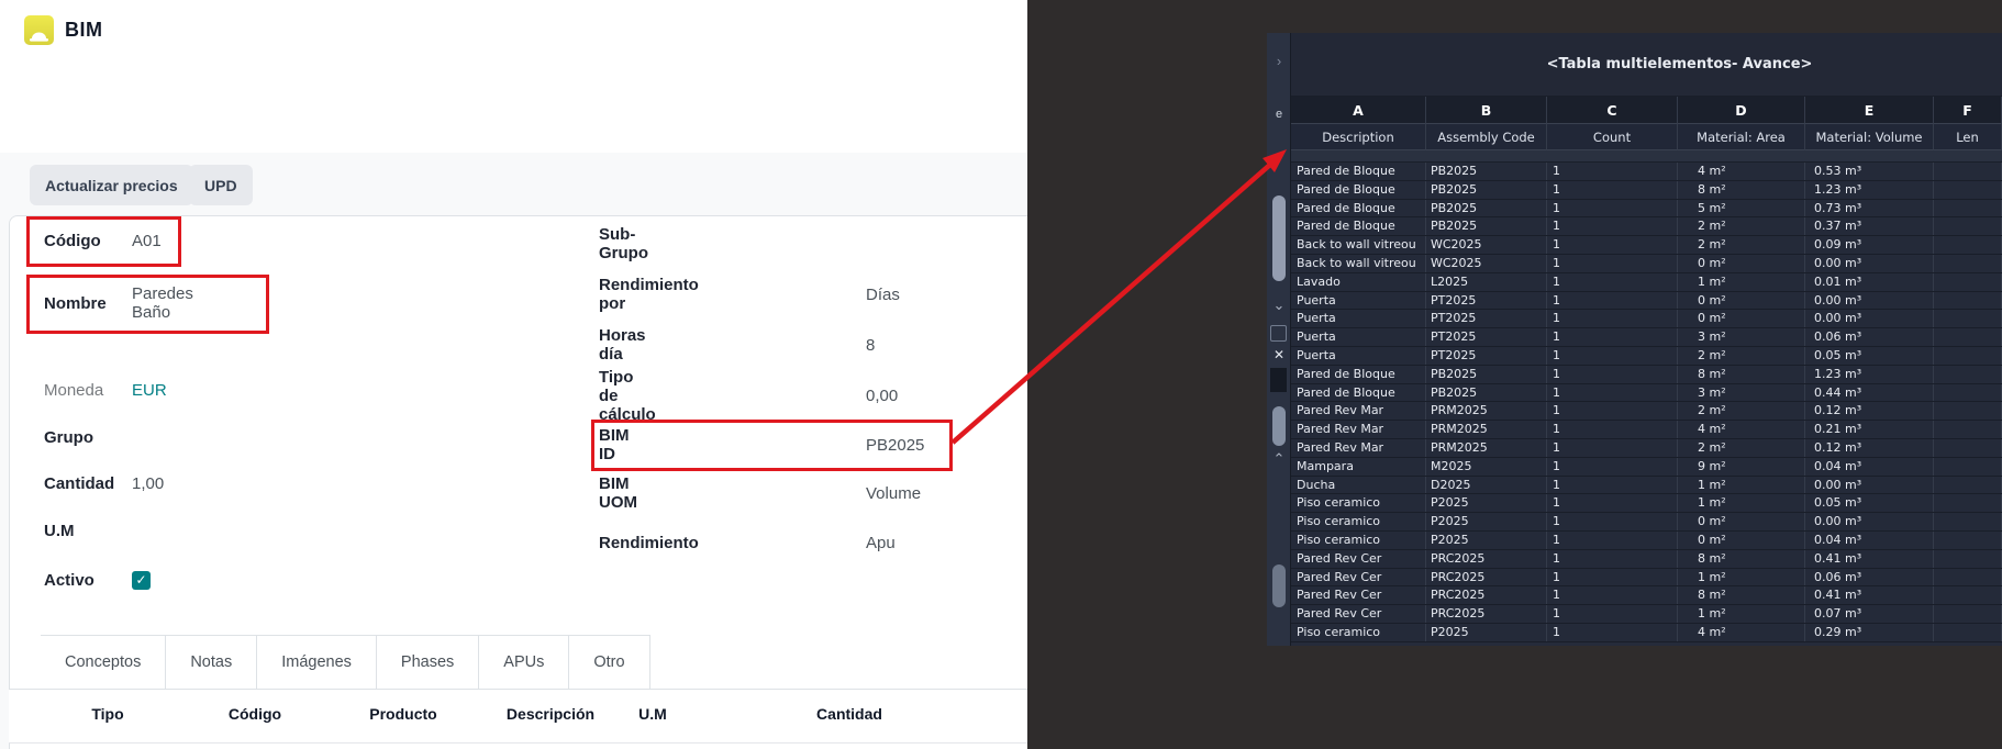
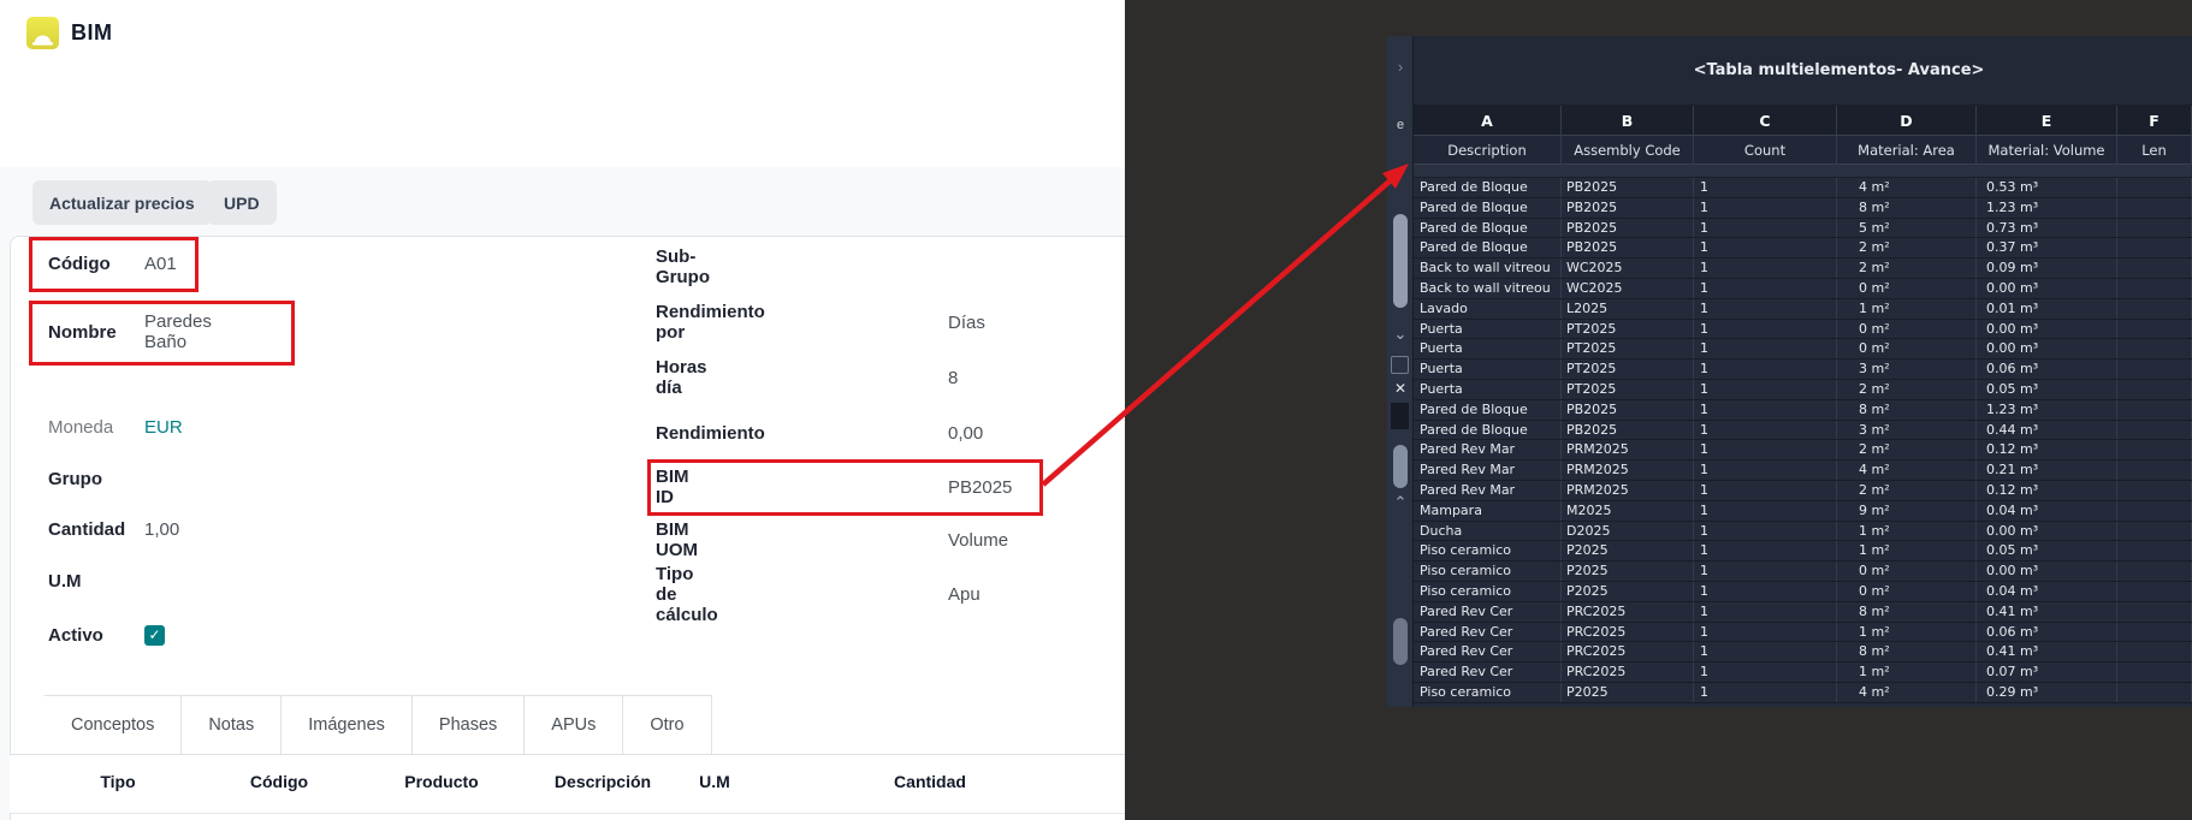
  BIM
  Actualizar precios
  UPD
  Código
  A01
  Nombre
  Paredes Baño
  Moneda
  EUR
  Grupo
  Cantidad
  1,00
  U.M
  Activo
  ✓
  Sub-Grupo
  Rendimiento por
  Días
  Horas día
  8
- Tipo de cálculo
+ Rendimiento
  0,00
  BIM ID
  PB2025
  BIM UOM
  Volume
- Rendimiento
+ Tipo de cálculo
  Apu
  Conceptos
  Notas
  Imágenes
  Phases
  APUs
  Otro
  Tipo
  Código
  Producto
  Descripción
  U.M
  Cantidad
  ›
  e
  ⌄
  ✕
  ⌃
  <Tabla multielementos- Avance>
  A
  B
  C
  D
  E
  F
  Description
  Assembly Code
  Count
  Material: Area
  Material: Volume
  Len
  Pared de Bloque
  PB2025
  1
  4 m²
  0.53 m³
  Pared de Bloque
  PB2025
  1
  8 m²
  1.23 m³
  Pared de Bloque
  PB2025
  1
  5 m²
  0.73 m³
  Pared de Bloque
  PB2025
  1
  2 m²
  0.37 m³
  Back to wall vitreou
  WC2025
  1
  2 m²
  0.09 m³
  Back to wall vitreou
  WC2025
  1
  0 m²
  0.00 m³
  Lavado
  L2025
  1
  1 m²
  0.01 m³
  Puerta
  PT2025
  1
  0 m²
  0.00 m³
  Puerta
  PT2025
  1
  0 m²
  0.00 m³
  Puerta
  PT2025
  1
  3 m²
  0.06 m³
  Puerta
  PT2025
  1
  2 m²
  0.05 m³
  Pared de Bloque
  PB2025
  1
  8 m²
  1.23 m³
  Pared de Bloque
  PB2025
  1
  3 m²
  0.44 m³
  Pared Rev Mar
  PRM2025
  1
  2 m²
  0.12 m³
  Pared Rev Mar
  PRM2025
  1
  4 m²
  0.21 m³
  Pared Rev Mar
  PRM2025
  1
  2 m²
  0.12 m³
  Mampara
  M2025
  1
  9 m²
  0.04 m³
  Ducha
  D2025
  1
  1 m²
  0.00 m³
  Piso ceramico
  P2025
  1
  1 m²
  0.05 m³
  Piso ceramico
  P2025
  1
  0 m²
  0.00 m³
  Piso ceramico
  P2025
  1
  0 m²
  0.04 m³
  Pared Rev Cer
  PRC2025
  1
  8 m²
  0.41 m³
  Pared Rev Cer
  PRC2025
  1
  1 m²
  0.06 m³
  Pared Rev Cer
  PRC2025
  1
  8 m²
  0.41 m³
  Pared Rev Cer
  PRC2025
  1
  1 m²
  0.07 m³
  Piso ceramico
  P2025
  1
  4 m²
  0.29 m³
